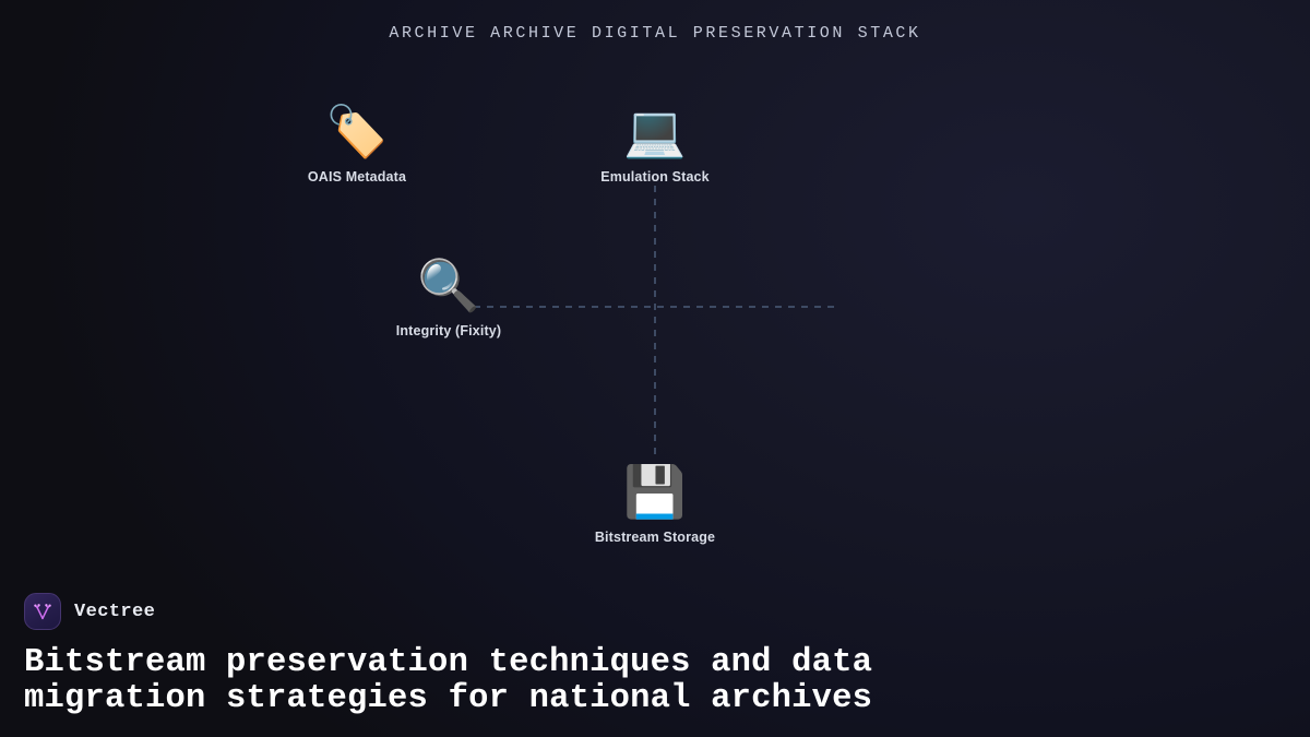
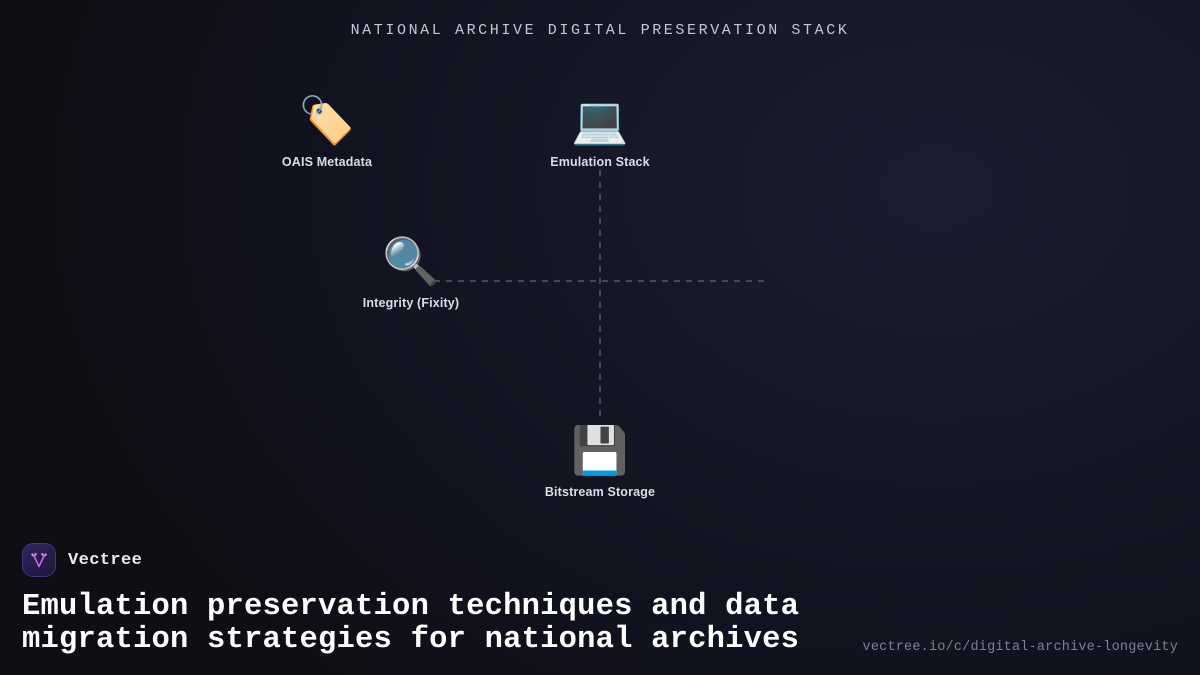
- ARCHIVE ARCHIVE DIGITAL PRESERVATION STACK
+ NATIONAL ARCHIVE DIGITAL PRESERVATION STACK
  🏷️
  OAIS Metadata
  💻
  Emulation Stack
  🔍
  Integrity (Fixity)
  💾
  Bitstream Storage
  Vectree
- Bitstream preservation techniques and data migration strategies for national archives
+ Emulation preservation techniques and data migration strategies for national archives
+ vectree.io/c/digital-archive-longevity
